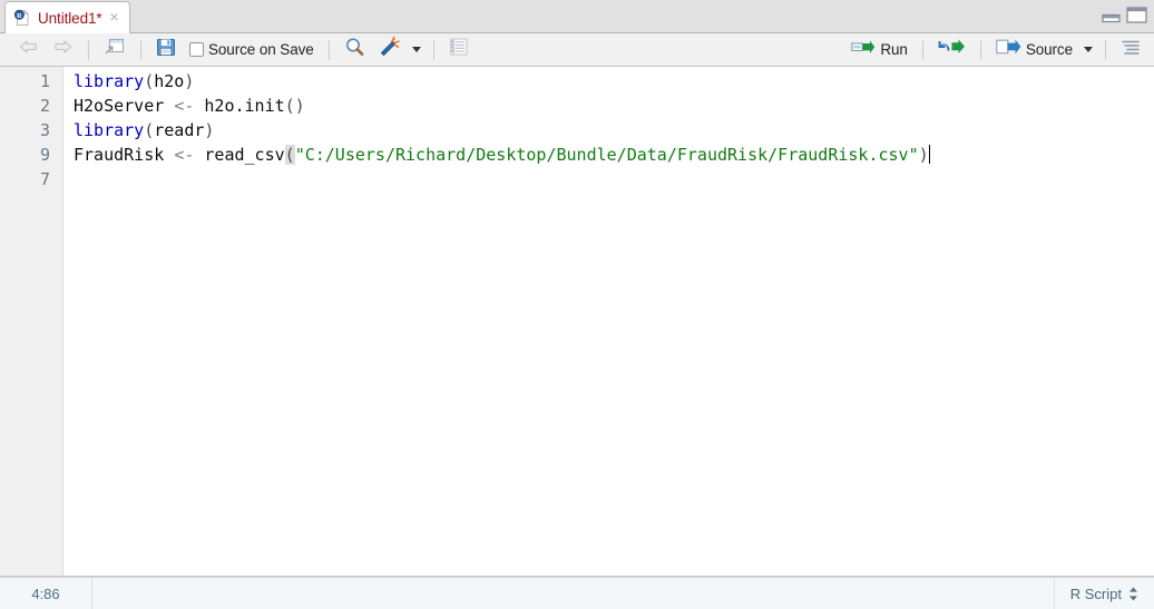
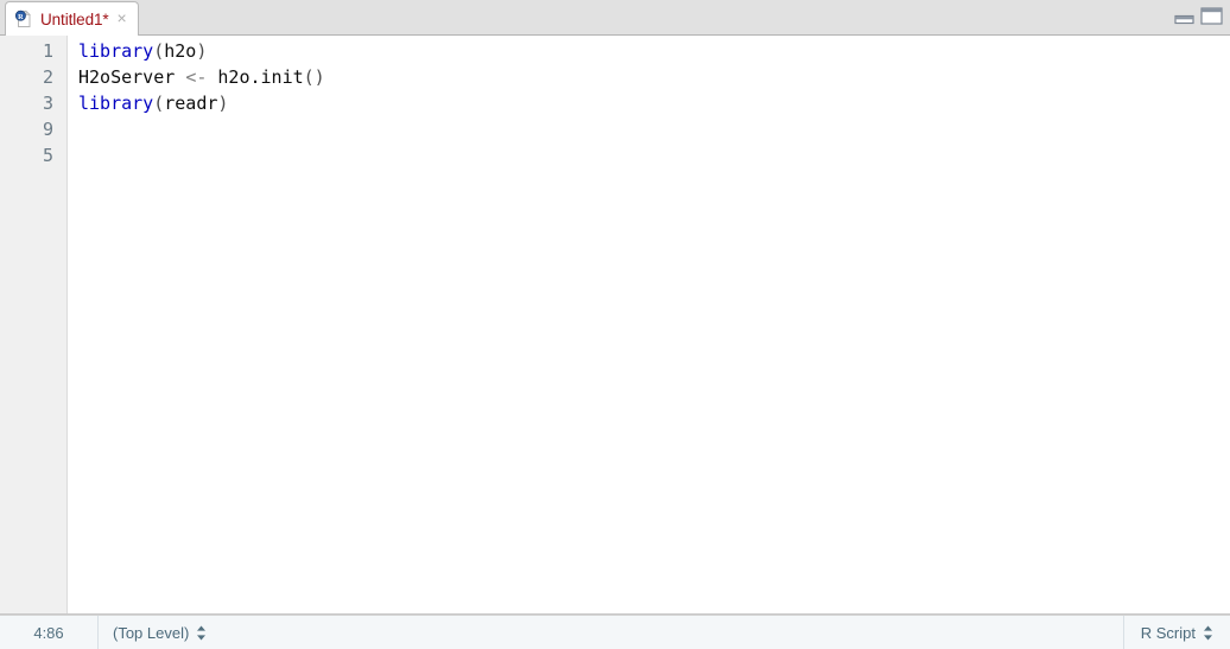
  Untitled1*
  ×
- Source on Save
- Run
- Source
  1
  2
  3
  9
- 7
+ 5
  library(h2o)
  H2oServer <- h2o.init()
  library(readr)
- FraudRisk <- read_csv("C:/Users/Richard/Desktop/Bundle/Data/FraudRisk/FraudRisk.csv")
  4:86
+ (Top Level)
  R Script
